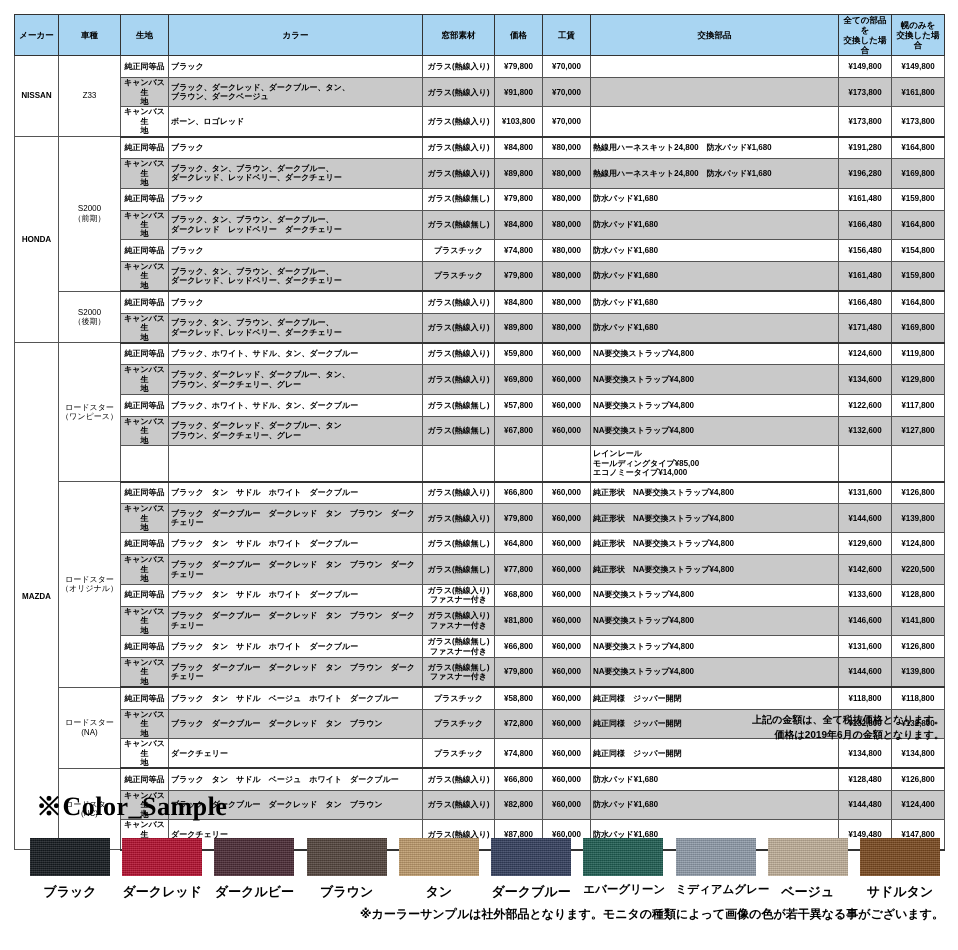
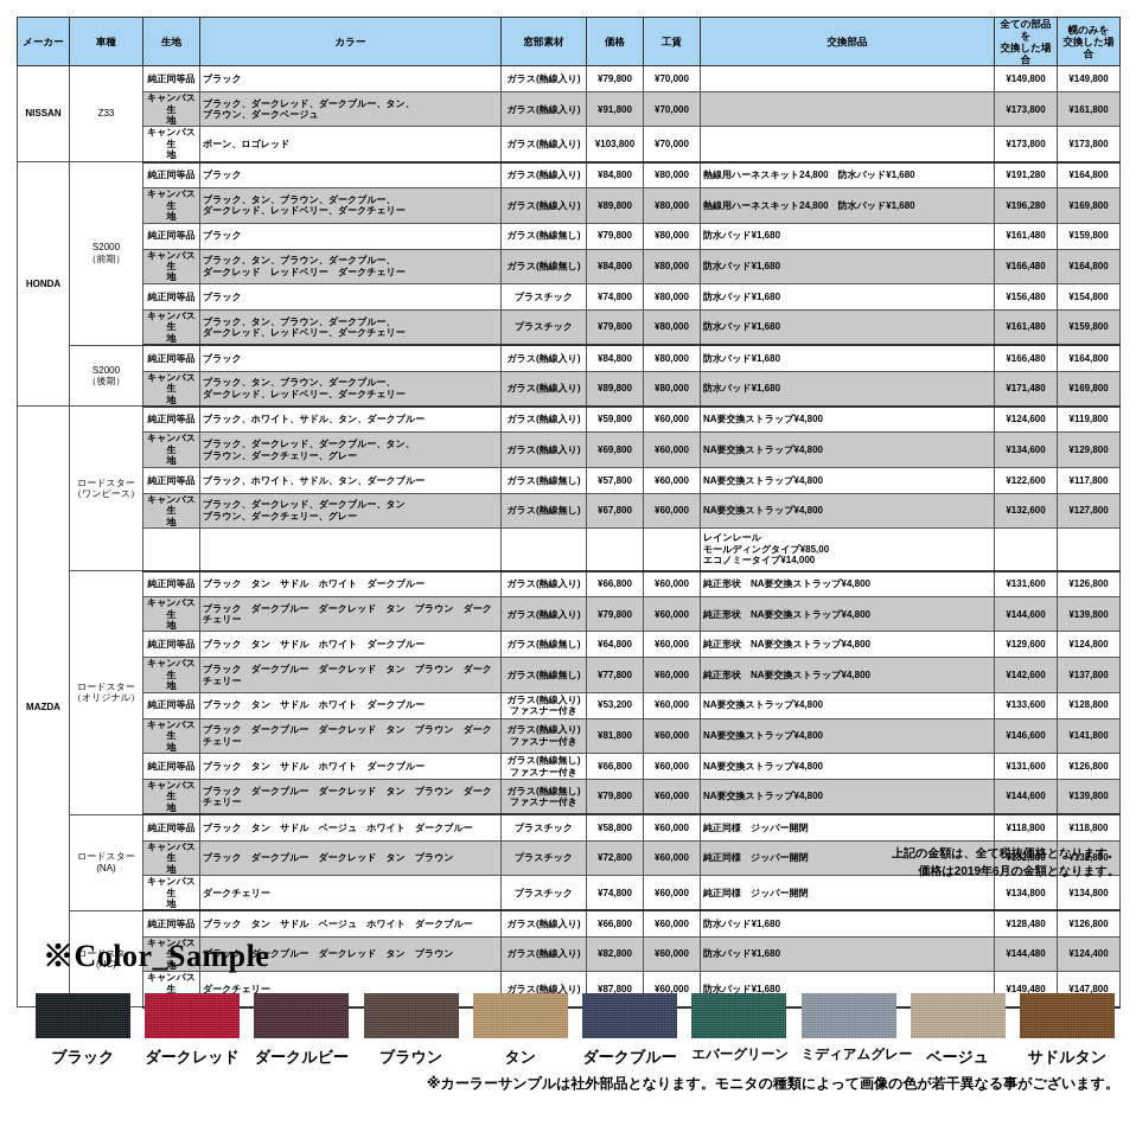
  メーカー	車種	生地	カラー	窓部素材	価格	工賃	交換部品	全ての部品を 交換した場合	幌のみを 交換した場合
  NISSAN	Z33	純正同等品	ブラック	ガラス(熱線入り)	¥79,800	¥70,000		¥149,800	¥149,800
  キャンバス生 地	ブラック、ダークレッド、ダークブルー、タン、 ブラウン、ダークベージュ	ガラス(熱線入り)	¥91,800	¥70,000		¥173,800	¥161,800
  キャンバス生 地	ボーン、ロゴレッド	ガラス(熱線入り)	¥103,800	¥70,000		¥173,800	¥173,800
  HONDA	S2000 （前期）	純正同等品	ブラック	ガラス(熱線入り)	¥84,800	¥80,000	熱線用ハーネスキット24,800 防水パッド¥1,680	¥191,280	¥164,800
  キャンバス生 地	ブラック、タン、ブラウン、ダークブルー、 ダークレッド、レッドベリー、ダークチェリー	ガラス(熱線入り)	¥89,800	¥80,000	熱線用ハーネスキット24,800 防水パッド¥1,680	¥196,280	¥169,800
  純正同等品	ブラック	ガラス(熱線無し)	¥79,800	¥80,000	防水パッド¥1,680	¥161,480	¥159,800
  キャンバス生 地	ブラック、タン、ブラウン、ダークブルー、 ダークレッド レッドベリー ダークチェリー	ガラス(熱線無し)	¥84,800	¥80,000	防水パッド¥1,680	¥166,480	¥164,800
  純正同等品	ブラック	プラスチック	¥74,800	¥80,000	防水パッド¥1,680	¥156,480	¥154,800
  キャンバス生 地	ブラック、タン、ブラウン、ダークブルー、 ダークレッド、レッドベリー、ダークチェリー	プラスチック	¥79,800	¥80,000	防水パッド¥1,680	¥161,480	¥159,800
  S2000 （後期）	純正同等品	ブラック	ガラス(熱線入り)	¥84,800	¥80,000	防水パッド¥1,680	¥166,480	¥164,800
  キャンバス生 地	ブラック、タン、ブラウン、ダークブルー、 ダークレッド、レッドベリー、ダークチェリー	ガラス(熱線入り)	¥89,800	¥80,000	防水パッド¥1,680	¥171,480	¥169,800
  MAZDA	ロードスター （ワンピース）	純正同等品	ブラック、ホワイト、サドル、タン、ダークブルー	ガラス(熱線入り)	¥59,800	¥60,000	NA要交換ストラップ¥4,800	¥124,600	¥119,800
  キャンバス生 地	ブラック、ダークレッド、ダークブルー、タン、 ブラウン、ダークチェリー、グレー	ガラス(熱線入り)	¥69,800	¥60,000	NA要交換ストラップ¥4,800	¥134,600	¥129,800
  純正同等品	ブラック、ホワイト、サドル、タン、ダークブルー	ガラス(熱線無し)	¥57,800	¥60,000	NA要交換ストラップ¥4,800	¥122,600	¥117,800
  キャンバス生 地	ブラック、ダークレッド、ダークブルー、タン ブラウン、ダークチェリー、グレー	ガラス(熱線無し)	¥67,800	¥60,000	NA要交換ストラップ¥4,800	¥132,600	¥127,800
  					レインレール モールディングタイプ¥85,00 エコノミータイプ¥14,000
  ロードスター （オリジナル）	純正同等品	ブラック タン サドル ホワイト ダークブルー	ガラス(熱線入り)	¥66,800	¥60,000	純正形状 NA要交換ストラップ¥4,800	¥131,600	¥126,800
  キャンバス生 地	ブラック ダークブルー ダークレッド タン ブラウン ダークチェリー	ガラス(熱線入り)	¥79,800	¥60,000	純正形状 NA要交換ストラップ¥4,800	¥144,600	¥139,800
  純正同等品	ブラック タン サドル ホワイト ダークブルー	ガラス(熱線無し)	¥64,800	¥60,000	純正形状 NA要交換ストラップ¥4,800	¥129,600	¥124,800
- キャンバス生 地	ブラック ダークブルー ダークレッド タン ブラウン ダークチェリー	ガラス(熱線無し)	¥77,800	¥60,000	純正形状 NA要交換ストラップ¥4,800	¥142,600	¥220,500
+ キャンバス生 地	ブラック ダークブルー ダークレッド タン ブラウン ダークチェリー	ガラス(熱線無し)	¥77,800	¥60,000	純正形状 NA要交換ストラップ¥4,800	¥142,600	¥137,800
- 純正同等品	ブラック タン サドル ホワイト ダークブルー	ガラス(熱線入り) ファスナー付き	¥68,800	¥60,000	NA要交換ストラップ¥4,800	¥133,600	¥128,800
+ 純正同等品	ブラック タン サドル ホワイト ダークブルー	ガラス(熱線入り) ファスナー付き	¥53,200	¥60,000	NA要交換ストラップ¥4,800	¥133,600	¥128,800
  キャンバス生 地	ブラック ダークブルー ダークレッド タン ブラウン ダークチェリー	ガラス(熱線入り) ファスナー付き	¥81,800	¥60,000	NA要交換ストラップ¥4,800	¥146,600	¥141,800
  純正同等品	ブラック タン サドル ホワイト ダークブルー	ガラス(熱線無し) ファスナー付き	¥66,800	¥60,000	NA要交換ストラップ¥4,800	¥131,600	¥126,800
  キャンバス生 地	ブラック ダークブルー ダークレッド タン ブラウン ダークチェリー	ガラス(熱線無し) ファスナー付き	¥79,800	¥60,000	NA要交換ストラップ¥4,800	¥144,600	¥139,800
  ロードスター(NA)	純正同等品	ブラック タン サドル ベージュ ホワイト ダークブルー	プラスチック	¥58,800	¥60,000	純正同様 ジッパー開閉	¥118,800	¥118,800
  キャンバス生 地	ブラック ダークブルー ダークレッド タン ブラウン	プラスチック	¥72,800	¥60,000	純正同様 ジッパー開閉	¥132,800	¥132,800
  キャンバス生 地	ダークチェリー	プラスチック	¥74,800	¥60,000	純正同様 ジッパー開閉	¥134,800	¥134,800
  ロードスター(NC)	純正同等品	ブラック タン サドル ベージュ ホワイト ダークブルー	ガラス(熱線入り)	¥66,800	¥60,000	防水パッド¥1,680	¥128,480	¥126,800
  キャンバス生 地	ブラック ダークブルー ダークレッド タン ブラウン	ガラス(熱線入り)	¥82,800	¥60,000	防水パッド¥1,680	¥144,480	¥124,400
  キャンバス生	ダークチェリー	ガラス(熱線入り)	¥87,800	¥60,000	防水パッド¥1,680	¥149,480	¥147,800
  上記の金額は、全て税抜価格となります。
  価格は2019年6月の金額となります。
  ※Color_Sample
  ブラック
  ダークレッド
  ダークルビー
  ブラウン
  タン
  ダークブルー
  エバーグリーン
  ミディアムグレー
  ベージュ
  サドルタン
  ※カーラーサンプルは社外部品となります。モニタの種類によって画像の色が若干異なる事がございます。
